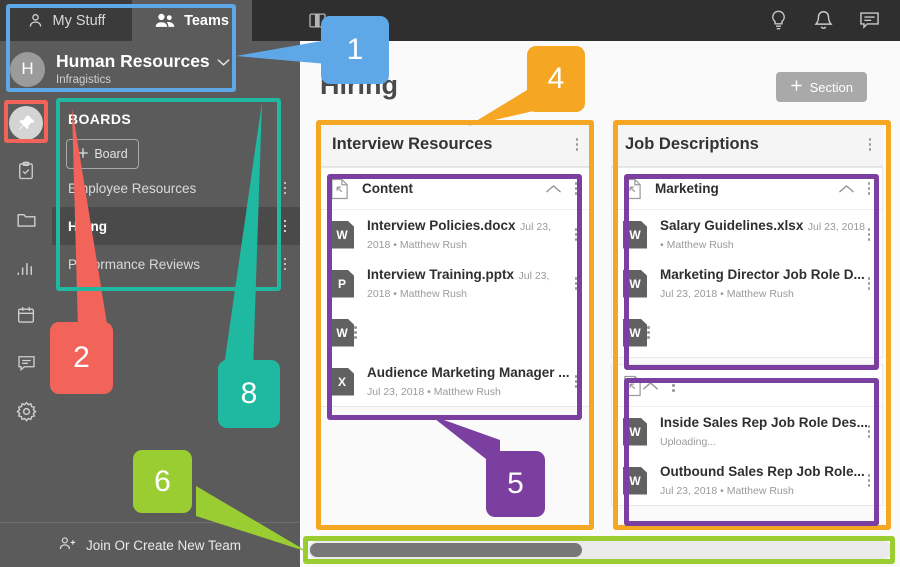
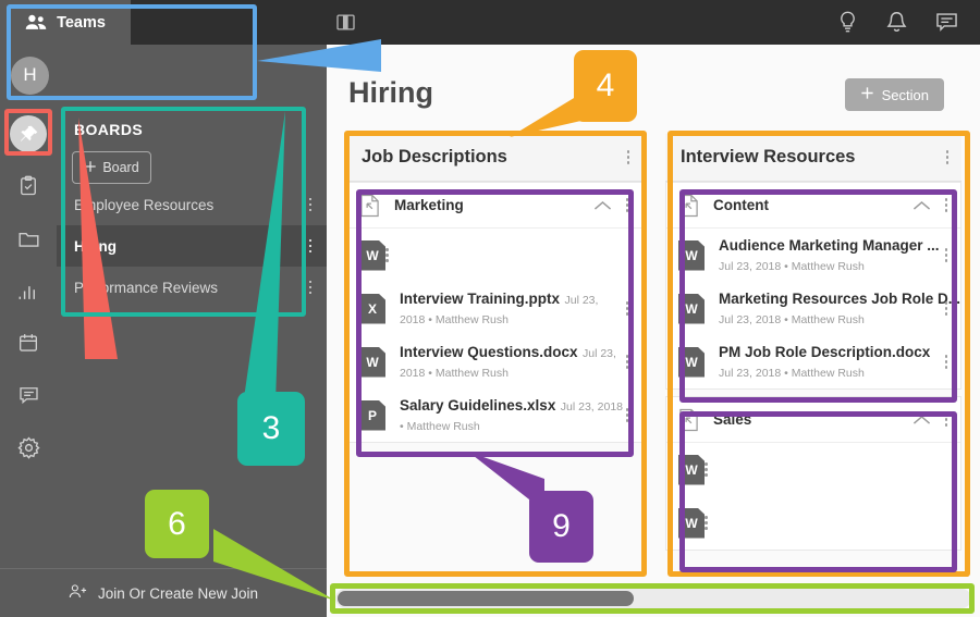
- My Stuff
  Teams
  H
- Human Resources
- Infragistics
  OARDS
  Board
  Eployee Resources
  Prmance Reviews
- Join Or Create New Team
+ Join Or Create New Join
  Hiring
  Section
- Interview Resources
+ Job Descriptions
- Content
+ Marketing
  W
- Interview Policies.docx Jul 23, 2018 • Matthew Rush
- P
+ X
  Interview Training.pptx Jul 23, 2018 • Matthew Rush
  W
+ Interview Questions.docx Jul 23, 2018 • Matthew Rush
- X
+ P
- Audience Marketing Manager ... Jul 23, 2018 • Matthew Rush
+ Salary Guidelines.xlsx Jul 23, 2018 • Matthew Rush
- Job Descriptions
+ Interview Resources
- Marketing
+ Content
  W
- Salary Guidelines.xlsx Jul 23, 2018 • Matthew Rush
+ Audience Marketing Manager ... Jul 23, 2018 • Matthew Rush
  W
- Marketing Director Job Role D... Jul 23, 2018 • Matthew Rush
+ Marketing Resources Job Role D... Jul 23, 2018 • Matthew Rush
  W
+ PM Job Role Description.docx Jul 23, 2018 • Matthew Rush
+ Sales
  W
- Inside Sales Rep Job Role Des... Uploading...
  W
- Outbound Sales Rep Job Role... Jul 23, 2018 • Matthew Rush
- 1
- 2
- 8
+ 3
  4
- 5
+ 9
  6
